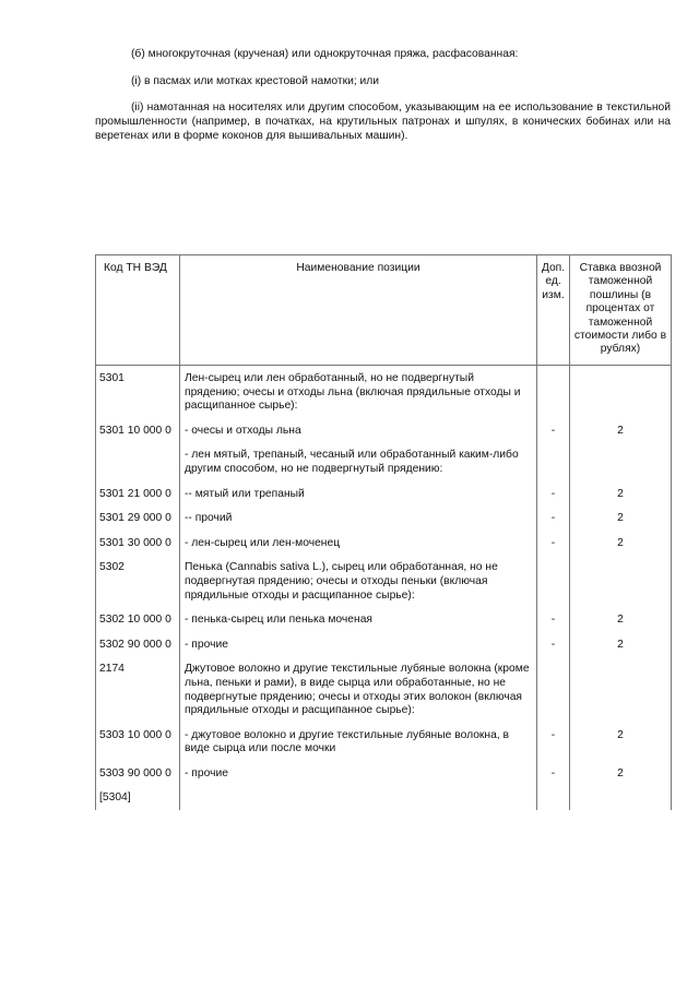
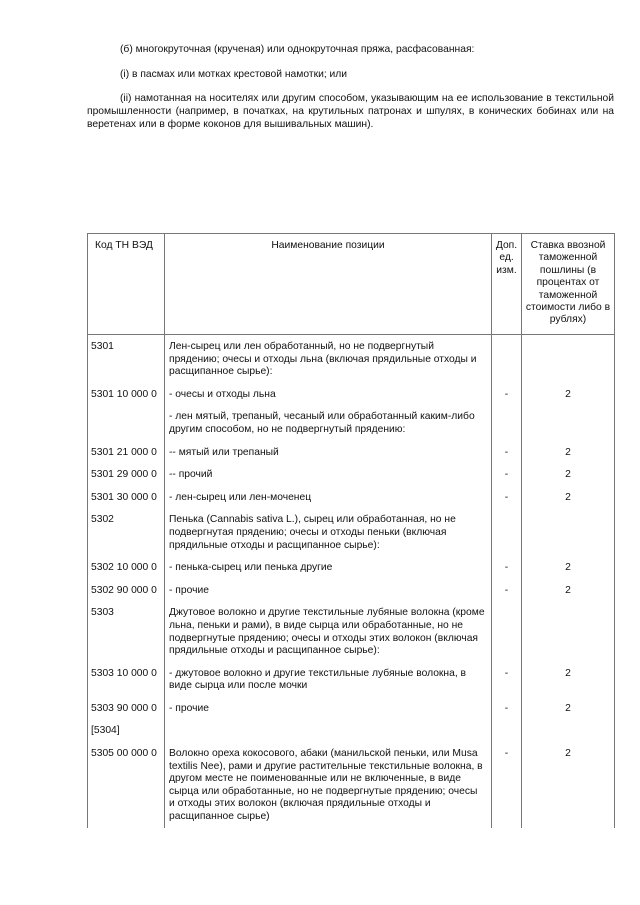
  (б) многокруточная (крученая) или однокруточная пряжа, расфасованная:
  (i) в пасмах или мотках крестовой намотки; или
  (ii) намотанная на носителях или другим способом, указывающим на ее использование в текстильной промышленности (например, в початках, на крутильных патронах и шпулях, в конических бобинах или на веретенах или в форме коконов для вышивальных машин).
  Код ТН ВЭД	Наименование позиции	Доп. ед. изм.	Ставка ввозной таможенной пошлины (в процентах от таможенной стоимости либо в рублях)
  5301	Лен-сырец или лен обработанный, но не подвергнутый прядению; очесы и отходы льна (включая прядильные отходы и расщипанное сырье):
  5301 10 000 0	- очесы и отходы льна	-	2
  	- лен мятый, трепаный, чесаный или обработанный каким-либо другим способом, но не подвергнутый прядению:
  5301 21 000 0	-- мятый или трепаный	-	2
  5301 29 000 0	-- прочий	-	2
  5301 30 000 0	- лен-сырец или лен-моченец	-	2
  5302	Пенька (Cannabis sativa L.), сырец или обработанная, но не подвергнутая прядению; очесы и отходы пеньки (включая прядильные отходы и расщипанное сырье):
- 5302 10 000 0	- пенька-сырец или пенька моченая	-	2
+ 5302 10 000 0	- пенька-сырец или пенька другие	-	2
  5302 90 000 0	- прочие	-	2
- 2174	Джутовое волокно и другие текстильные лубяные волокна (кроме льна, пеньки и рами), в виде сырца или обработанные, но не подвергнутые прядению; очесы и отходы этих волокон (включая прядильные отходы и расщипанное сырье):
+ 5303	Джутовое волокно и другие текстильные лубяные волокна (кроме льна, пеньки и рами), в виде сырца или обработанные, но не подвергнутые прядению; очесы и отходы этих волокон (включая прядильные отходы и расщипанное сырье):
  5303 10 000 0	- джутовое волокно и другие текстильные лубяные волокна, в виде сырца или после мочки	-	2
  5303 90 000 0	- прочие	-	2
  [5304]
+ 5305 00 000 0	Волокно ореха кокосового, абаки (манильской пеньки, или Musa textilis Nee), рами и другие растительные текстильные волокна, в другом месте не поименованные или не включенные, в виде сырца или обработанные, но не подвергнутые прядению; очесы и отходы этих волокон (включая прядильные отходы и расщипанное сырье)	-	2
